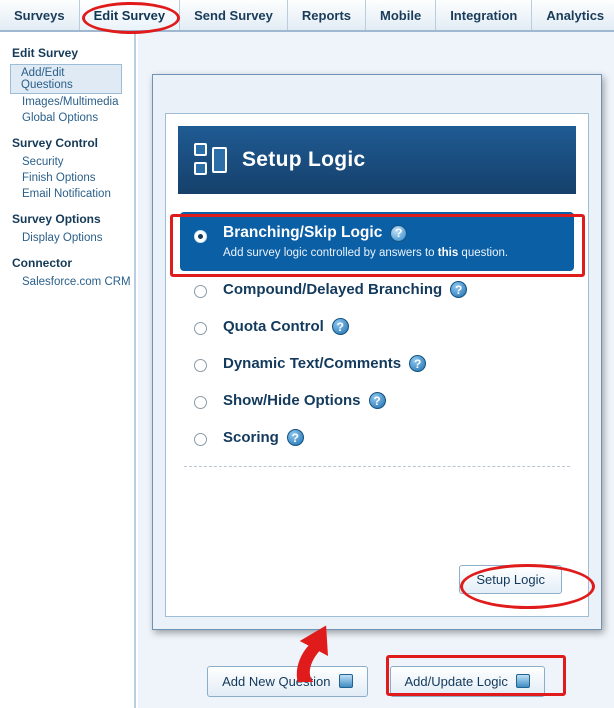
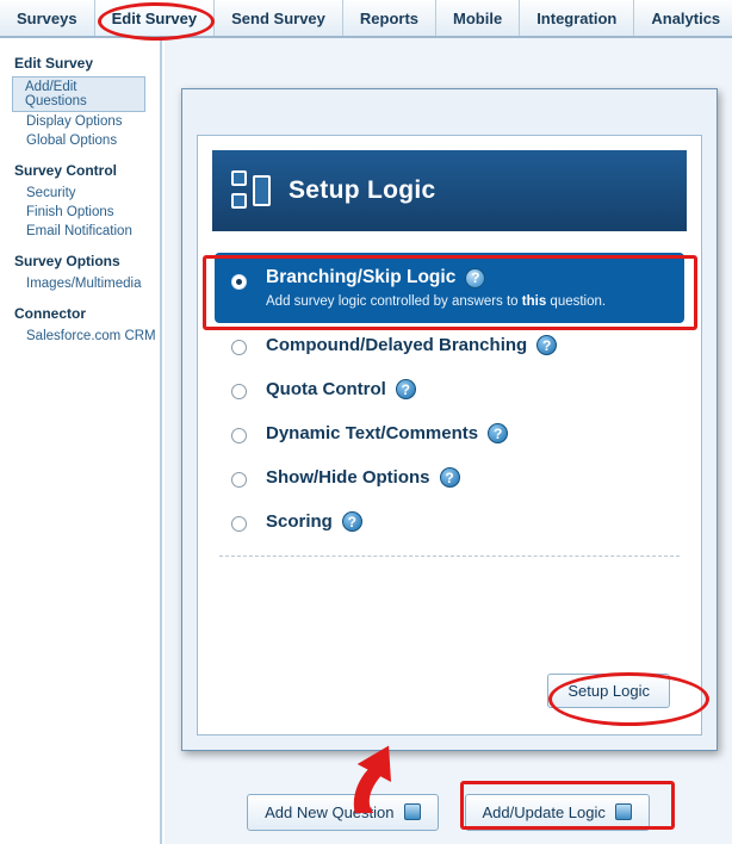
  Surveys
  Edit Survey
  Send Survey
  Reports
  Mobile
  Integration
  Analytics
  Edit Survey
  Add/Edit Questions
- Images/Multimedia
+ Display Options
  Global Options
  Survey Control
  Security
  Finish Options
  Email Notification
  Survey Options
- Display Options
+ Images/Multimedia
  Connector
  Salesforce.com CRM
  Setup Logic
  Branching/Skip Logic
  ?
  Add survey logic controlled by answers to this question.
  Compound/Delayed Branching
  ?
  Quota Control
  ?
  Dynamic Text/Comments
  ?
  Show/Hide Options
  ?
  Scoring
  ?
  Setup Logic
  Add New Quion
  Add/Update Logic
